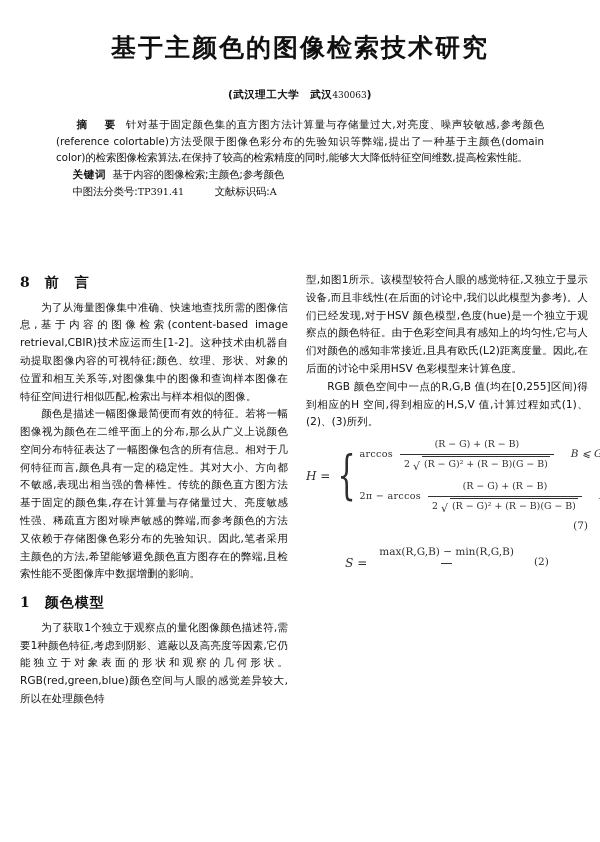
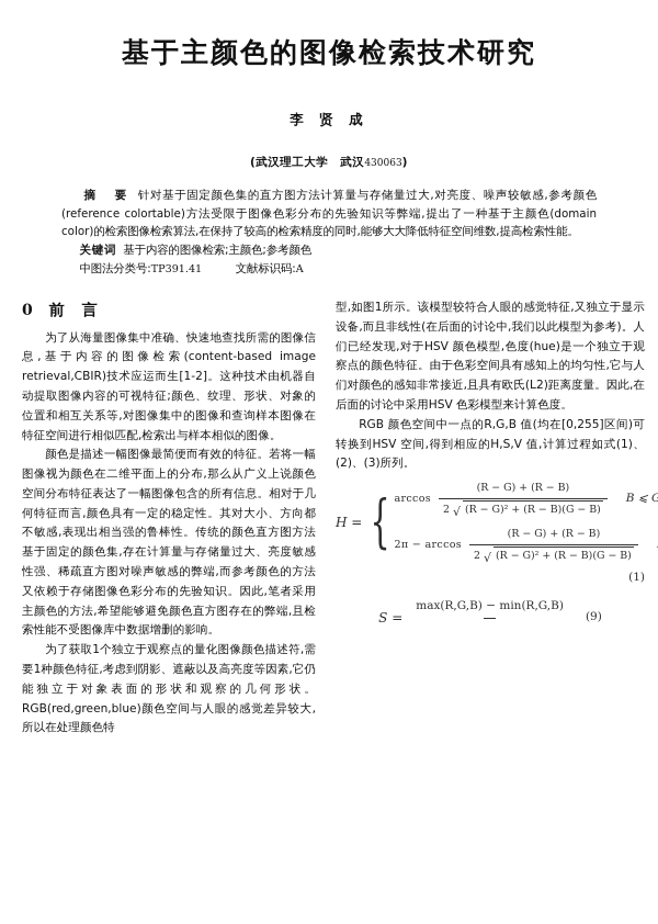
  基于主颜色的图像检索技术研究
+ 李 贤 成
  (武汉理工大学 武汉430063)
  摘 要 针对基于固定颜色集的直方图方法计算量与存储量过大,对亮度、噪声较敏感,参考颜色(reference colortable)方法受限于图像色彩分布的先验知识等弊端,提出了一种基于主颜色(domain color)的检索图像检索算法,在保持了较高的检索精度的同时,能够大大降低特征空间维数,提高检索性能。
  关键词 基于内容的图像检索;主颜色;参考颜色
  中图法分类号:TP391.41 文献标识码:A
- 8 前 言
+ 0 前 言
  为了从海量图像集中准确、快速地查找所需的图像信息,基于内容的图像检索(content-based image retrieval,CBIR)技术应运而生[1-2]。这种技术由机器自动提取图像内容的可视特征;颜色、纹理、形状、对象的位置和相互关系等,对图像集中的图像和查询样本图像在特征空间进行相似匹配,检索出与样本相似的图像。
  颜色是描述一幅图像最简便而有效的特征。若将一幅图像视为颜色在二维平面上的分布,那么从广义上说颜色空间分布特征表达了一幅图像包含的所有信息。相对于几何特征而言,颜色具有一定的稳定性。其对大小、方向都不敏感,表现出相当强的鲁棒性。传统的颜色直方图方法基于固定的颜色集,存在计算量与存储量过大、亮度敏感性强、稀疏直方图对噪声敏感的弊端,而参考颜色的方法又依赖于存储图像色彩分布的先验知识。因此,笔者采用主颜色的方法,希望能够避免颜色直方图存在的弊端,且检索性能不受图像库中数据增删的影响。
- 1 颜色模型
  为了获取1个独立于观察点的量化图像颜色描述符,需要1种颜色特征,考虑到阴影、遮蔽以及高亮度等因素,它仍能独立于对象表面的形状和观察的几何形状。RGB(red,green,blue)颜色空间与人眼的感觉差异较大,所以在处理颜色特
  型,如图1所示。该模型较符合人眼的感觉特征,又独立于显示设备,而且非线性(在后面的讨论中,我们以此模型为参考)。人们已经发现,对于HSV 颜色模型,色度(hue)是一个独立于观察点的颜色特征。由于色彩空间具有感知上的均匀性,它与人们对颜色的感知非常接近,且具有欧氏(L2)距离度量。因此,在后面的讨论中采用HSV 色彩模型来计算色度。
- RGB 颜色空间中一点的R,G,B 值(均在[0,255]区间)得到相应的H 空间,得到相应的H,S,V 值,计算过程如式(1)、(2)、(3)所列。
+ RGB 颜色空间中一点的R,G,B 值(均在[0,255]区间)可转换到HSV 空间,得到相应的H,S,V 值,计算过程如式(1)、(2)、(3)所列。
  H =
  {
  arccos
  (R − G) + (R − B)
  2 (R − G)² + (R − B)(G − B)
  B ⩽ G
  2π − arccos
  (R − G) + (R − B)
  2 (R − G)² + (R − B)(G − B)
- (7)
+ (1)
  S =
  max(R,G,B) − min(R,G,B)
- (2)
+ (9)
